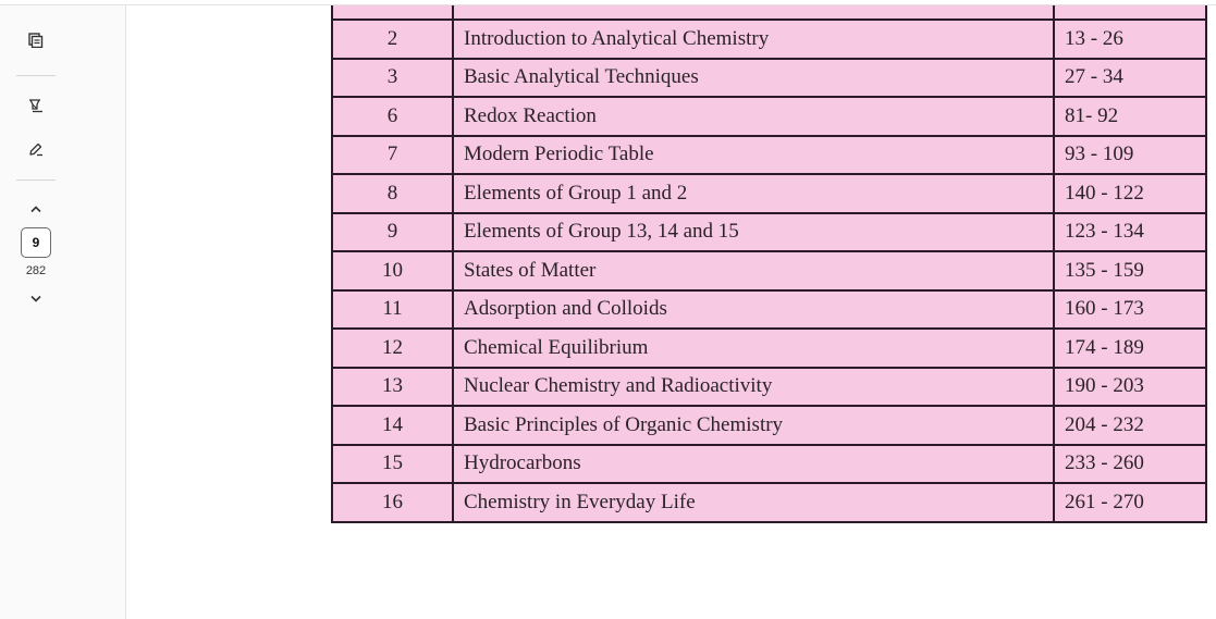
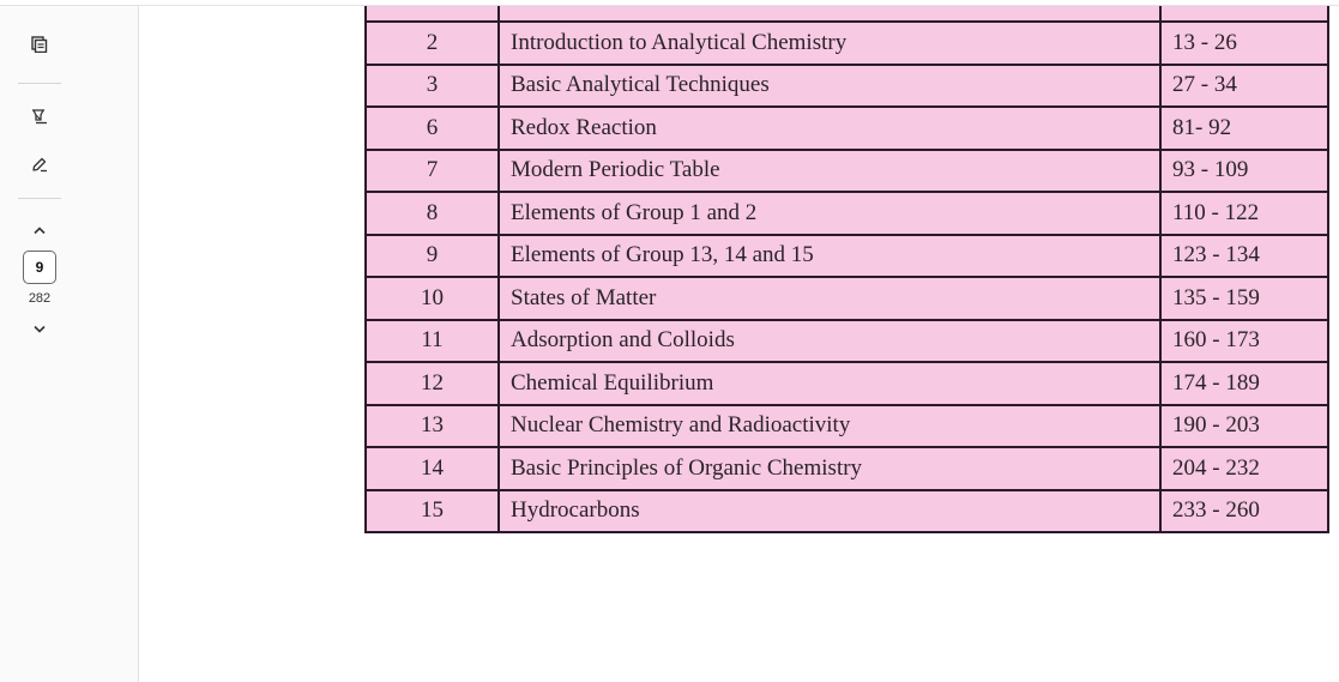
  9
  282
  2	Introduction to Analytical Chemistry	13 - 26
  3	Basic Analytical Techniques	27 - 34
  6	Redox Reaction	81- 92
  7	Modern Periodic Table	93 - 109
- 8	Elements of Group 1 and 2	140 - 122
+ 8	Elements of Group 1 and 2	110 - 122
  9	Elements of Group 13, 14 and 15	123 - 134
  10	States of Matter	135 - 159
  11	Adsorption and Colloids	160 - 173
  12	Chemical Equilibrium	174 - 189
  13	Nuclear Chemistry and Radioactivity	190 - 203
  14	Basic Principles of Organic Chemistry	204 - 232
  15	Hydrocarbons	233 - 260
- 16	Chemistry in Everyday Life	261 - 270
